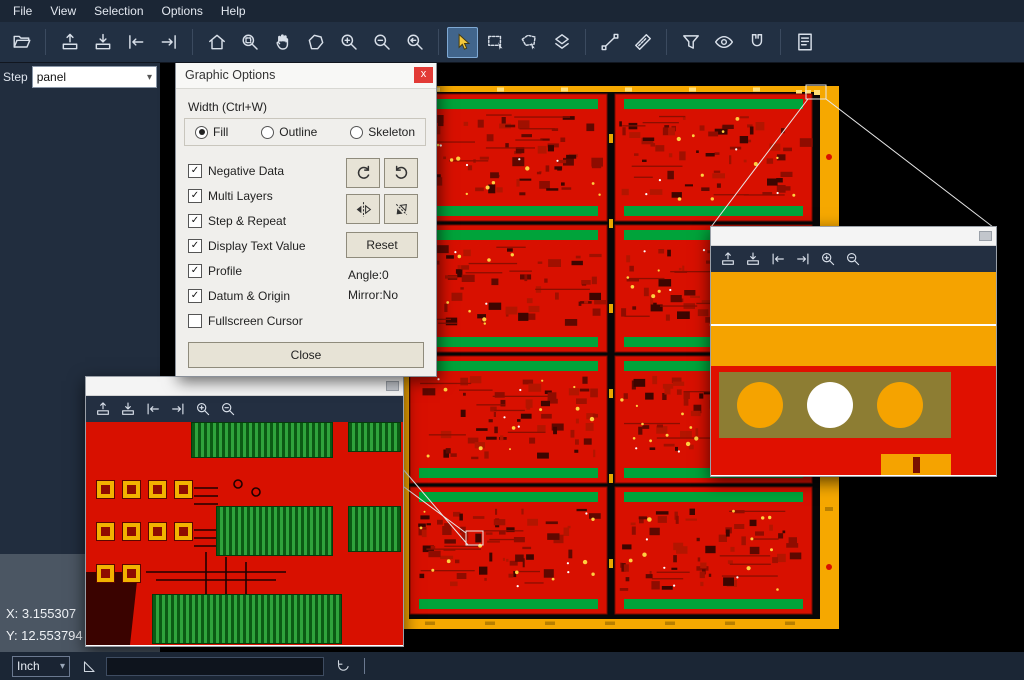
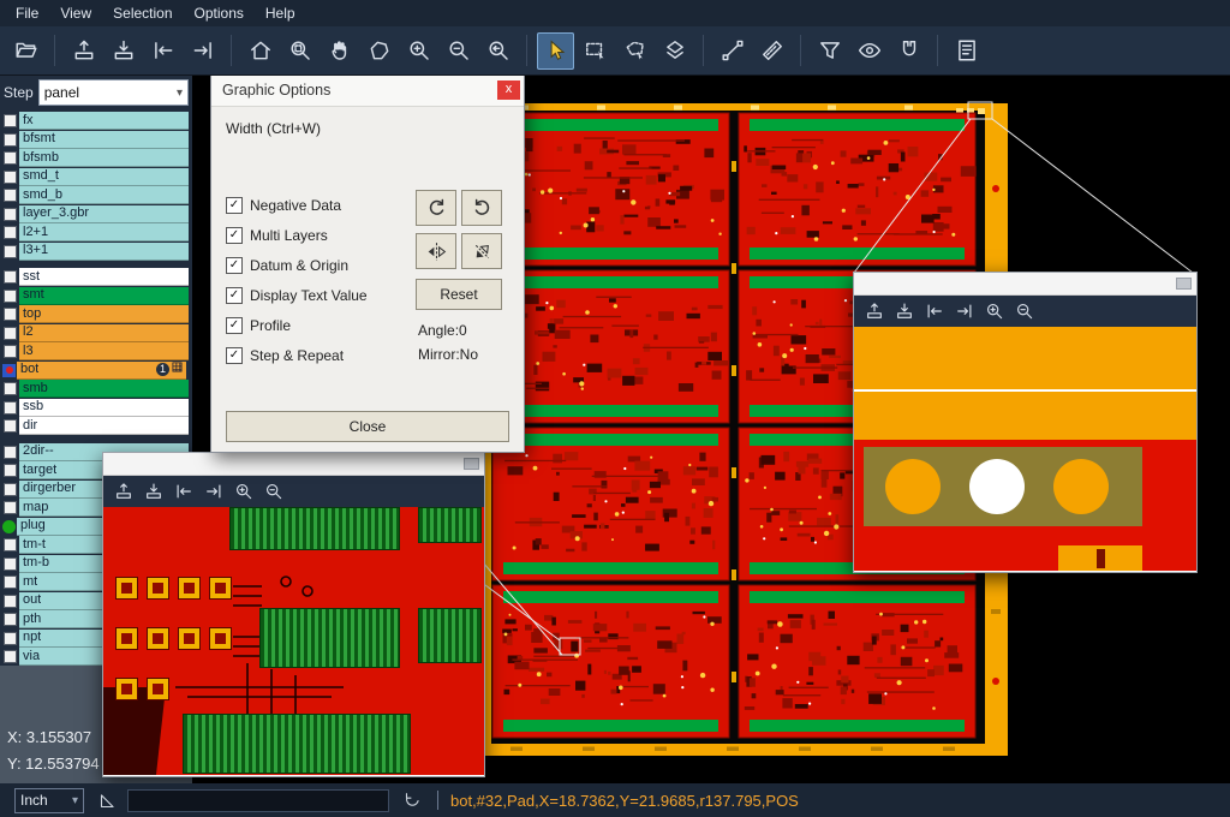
  File
  View
  Selection
  Options
  Help
  Step
  panel
  ▾
+ fx
+ bfsmt
+ bfsmb
+ smd_t
+ smd_b
+ layer_3.gbr
+ l2+1
+ l3+1
+ sst
+ smt
+ top
+ l2
+ l3
+ bot
+ 1
+ smb
+ ssb
+ dir
+ 2dir--
+ target
+ dirgerber
+ map
+ plug
+ tm-t
+ tm-b
+ mt
+ out
+ pth
+ npt
+ via
  X: 3.155307
  Y: 12.553794
  Graphic Options
  x
  Width (Ctrl+W)
- Fill
- Outline
- Skeleton
  ✓
  Negative Data
  ✓
  Multi Layers
  ✓
- Step & Repeat
+ Datum & Origin
  ✓
  Display Text Value
  ✓
  Profile
  ✓
- Datum & Origin
+ Step & Repeat
- Fullscreen Cursor
  Reset
  Angle:0
  Mirror:No
  Close
  Inch
  ▾
+ bot,#32,Pad,X=18.7362,Y=21.9685,r137.795,POS
